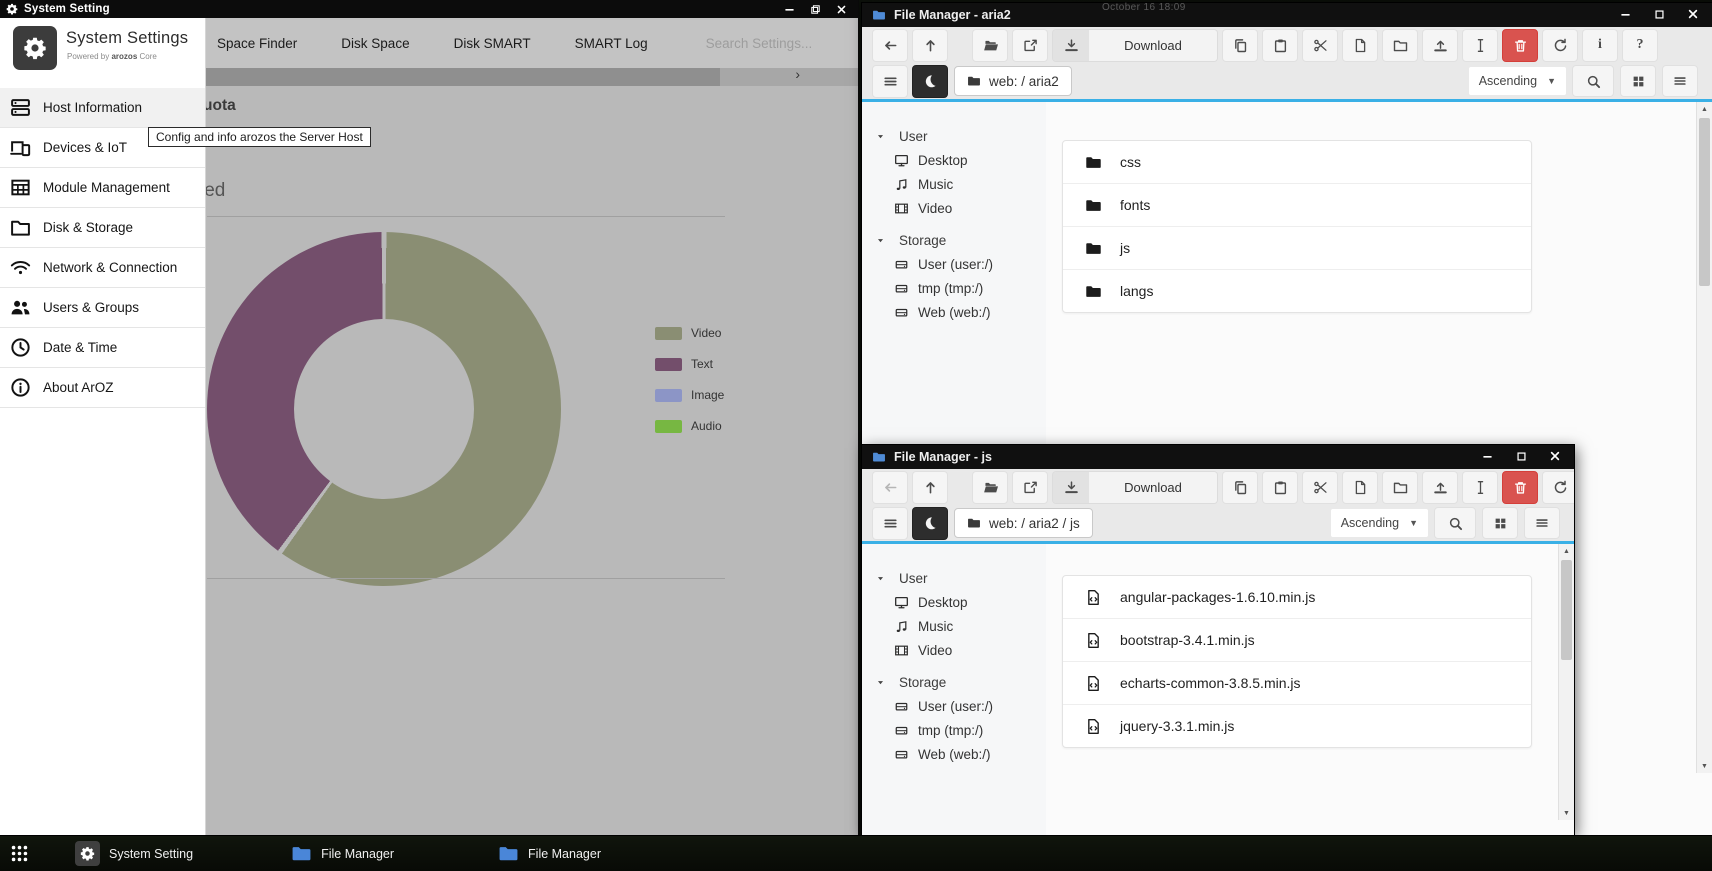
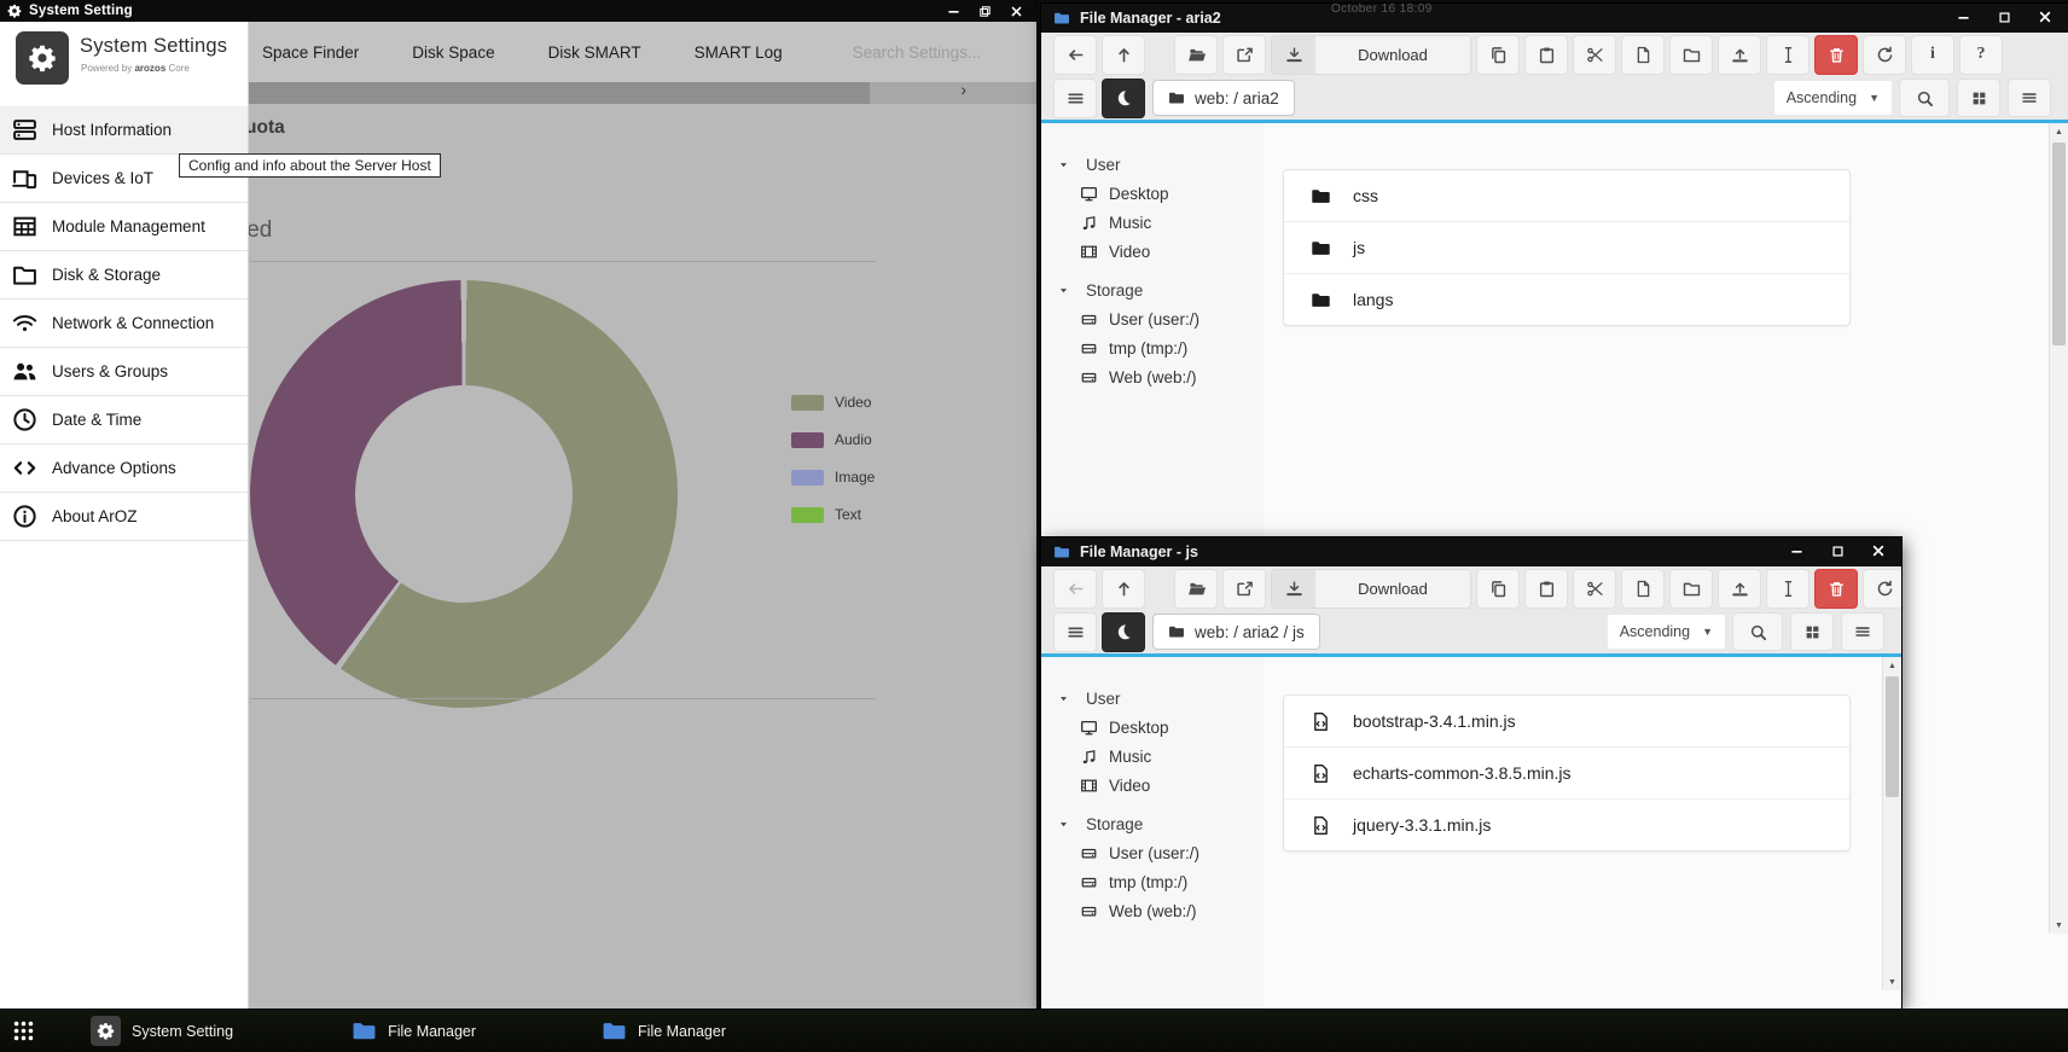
  System Setting
  Space Finder
  Disk Space
  Disk SMART
  SMART Log
  Search Settings...
  ›
  uota
  Video
- Text
+ Audio
  Image
- Audio
+ Text
  System Settings
  Powered by arozos Core
  Host Information
  Devices & IoT
  Module Management
  Disk & Storage
  Network & Connection
  Users & Groups
  Date & Time
+ Advance Options
  About ArOZ
- Config and info arozos the Server Host
+ Config and info about the Server Host
  File Manager - aria2
  October 16 18:09
  Download
  i
  ?
  web: / aria2
  Ascending
  ▼
  User
  Desktop
  Music
  Video
  Storage
  User (user:/)
  tmp (tmp:/)
  Web (web:/)
  css
- fonts
  js
  langs
  File Manager - js
  Download
  web: / aria2 / js
  Ascending
  ▼
  User
  Desktop
  Music
  Video
  Storage
  User (user:/)
  tmp (tmp:/)
  Web (web:/)
- angular-packages-1.6.10.min.js
  bootstrap-3.4.1.min.js
  echarts-common-3.8.5.min.js
  jquery-3.3.1.min.js
  System Setting
  File Manager
  File Manager
